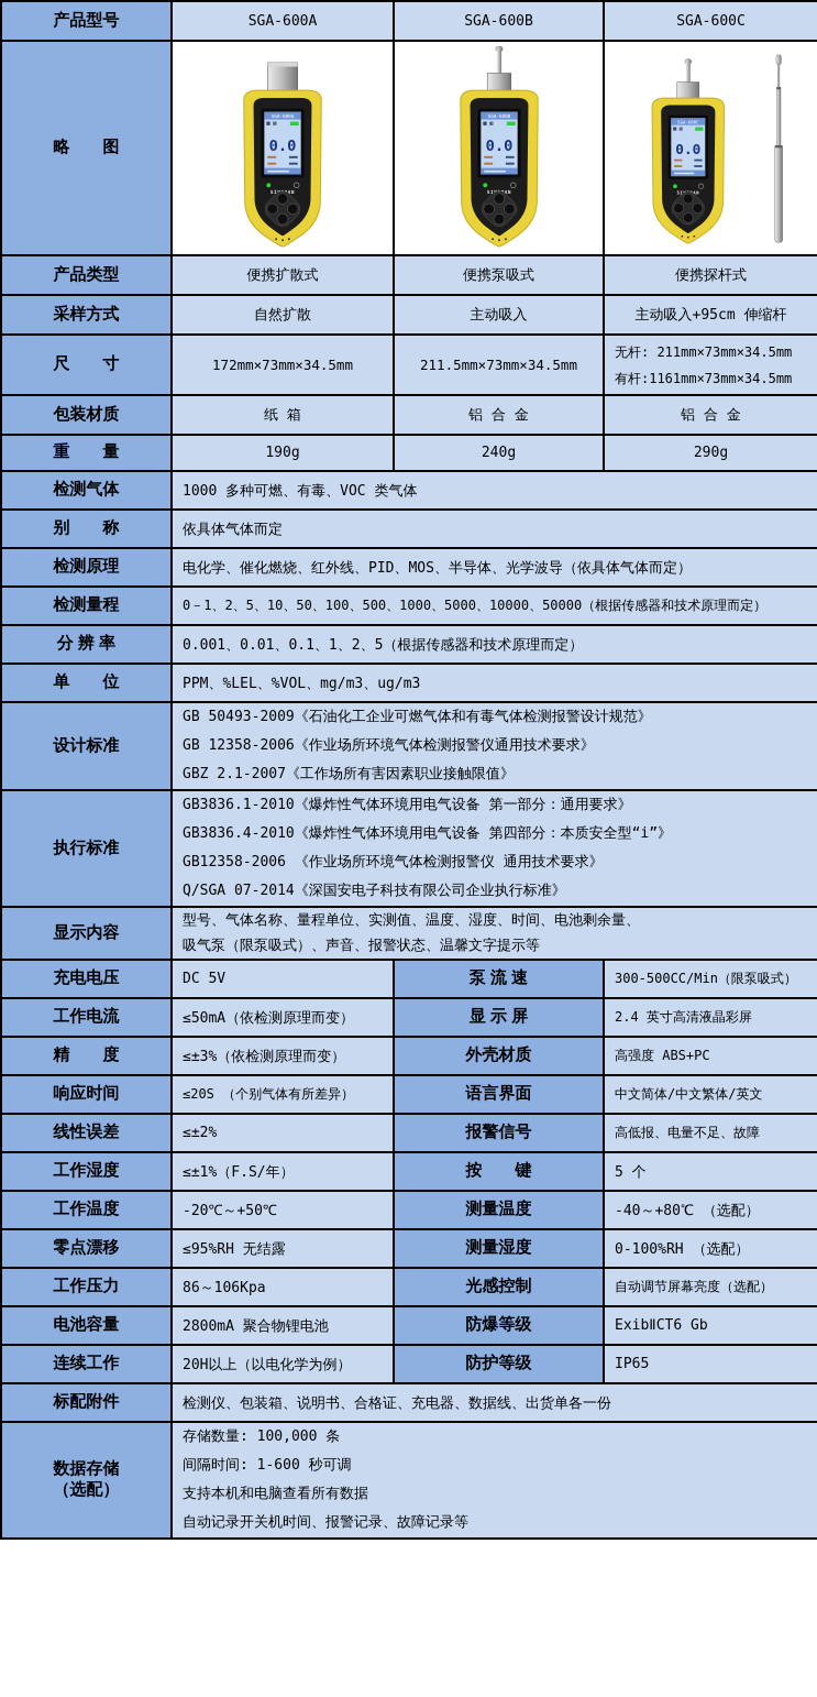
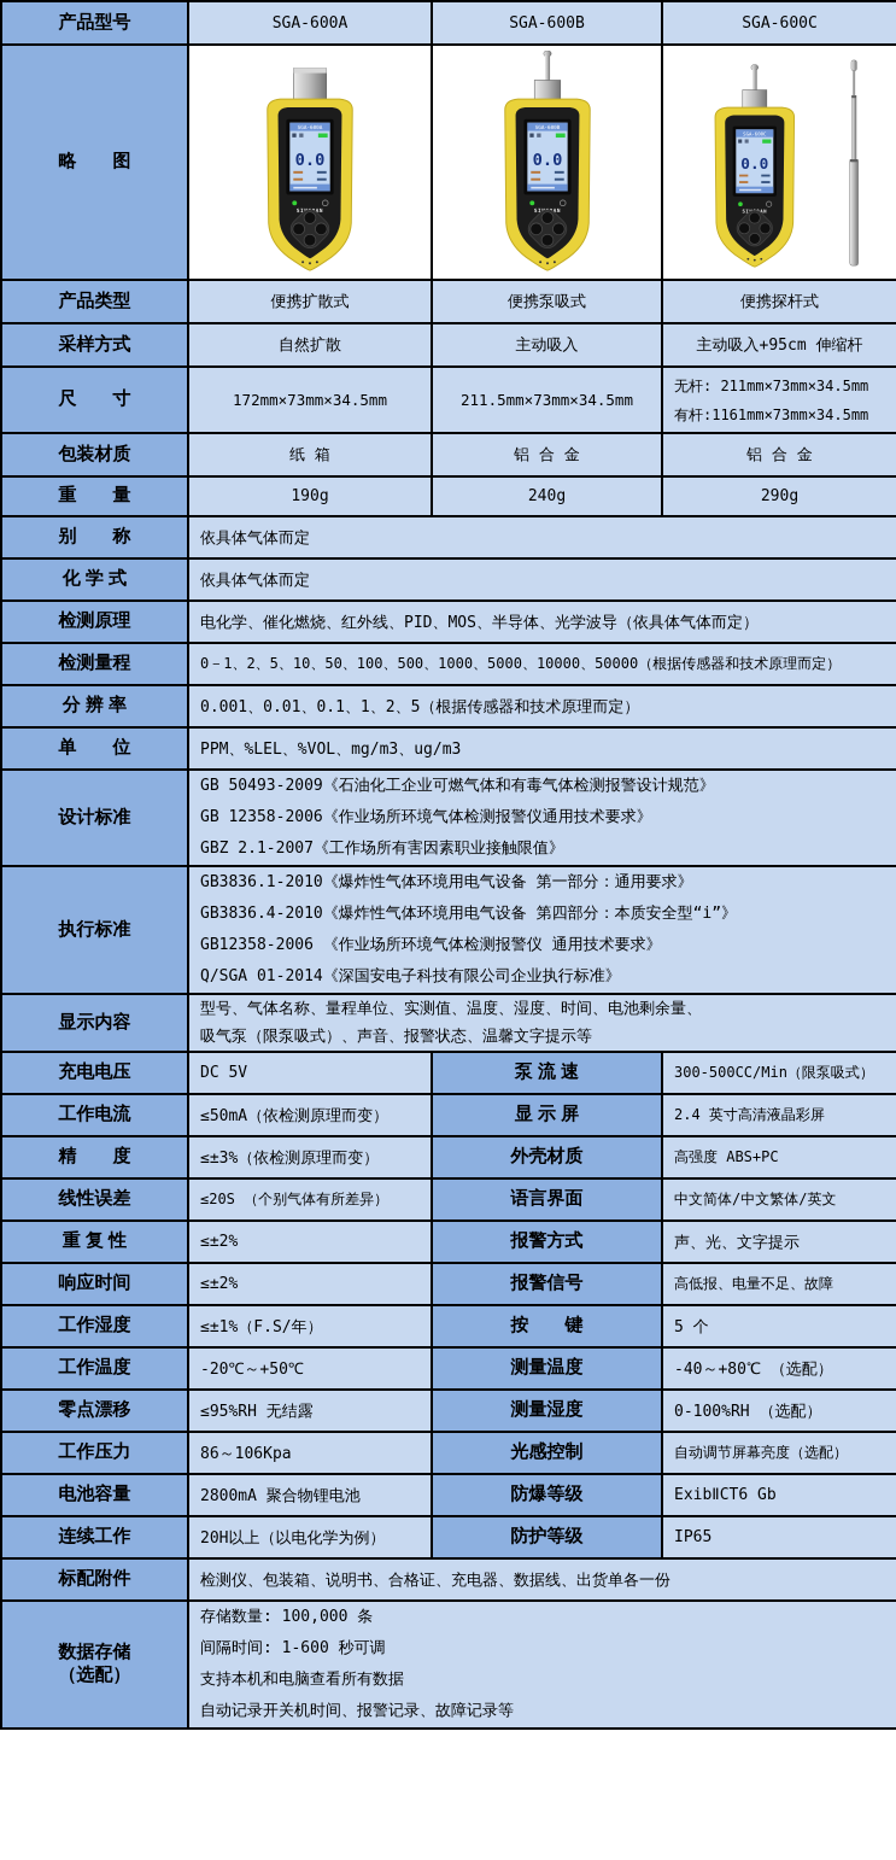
  产品型号	SGA-600A	SGA-600B	SGA-600C
  产品类型	便携扩散式	便携泵吸式	便携探杆式
  采样方式	自然扩散	主动吸入	主动吸入+95cm 伸缩杆
  尺 寸	172mm×73mm×34.5mm	211.5mm×73mm×34.5mm	无杆: 211mm×73mm×34.5mm 有杆:1161mm×73mm×34.5mm
  包装材质	纸 箱	铝 合 金	铝 合 金
  重 量	190g	240g	290g
- 检测气体	1000 多种可燃、有毒、VOC 类气体
  别 称	依具体气体而定
+ 化 学 式	依具体气体而定
  检测原理	电化学、催化燃烧、红外线、PID、MOS、半导体、光学波导（依具体气体而定）
  检测量程	0－1、2、5、10、50、100、500、1000、5000、10000、50000（根据传感器和技术原理而定）
  分 辨 率	0.001、0.01、0.1、1、2、5（根据传感器和技术原理而定）
  单 位	PPM、%LEL、%VOL、mg/m3、ug/m3
  设计标准	GB 50493-2009《石油化工企业可燃气体和有毒气体检测报警设计规范》 GB 12358-2006《作业场所环境气体检测报警仪通用技术要求》 GBZ 2.1-2007《工作场所有害因素职业接触限值》
- 执行标准	GB3836.1-2010《爆炸性气体环境用电气设备 第一部分：通用要求》 GB3836.4-2010《爆炸性气体环境用电气设备 第四部分：本质安全型“i”》 GB12358-2006 《作业场所环境气体检测报警仪 通用技术要求》 Q/SGA 07-2014《深国安电子科技有限公司企业执行标准》
+ 执行标准	GB3836.1-2010《爆炸性气体环境用电气设备 第一部分：通用要求》 GB3836.4-2010《爆炸性气体环境用电气设备 第四部分：本质安全型“i”》 GB12358-2006 《作业场所环境气体检测报警仪 通用技术要求》 Q/SGA 01-2014《深国安电子科技有限公司企业执行标准》
  显示内容	型号、气体名称、量程单位、实测值、温度、湿度、时间、电池剩余量、 吸气泵（限泵吸式）、声音、报警状态、温馨文字提示等
  充电电压	DC 5V	泵 流 速	300-500CC/Min（限泵吸式）
  工作电流	≤50mA（依检测原理而变）	显 示 屏	2.4 英寸高清液晶彩屏
  精 度	≤±3%（依检测原理而变）	外壳材质	高强度 ABS+PC
- 响应时间	≤20S （个别气体有所差异）	语言界面	中文简体/中文繁体/英文
+ 线性误差	≤20S （个别气体有所差异）	语言界面	中文简体/中文繁体/英文
+ 重 复 性	≤±2%	报警方式	声、光、文字提示
- 线性误差	≤±2%	报警信号	高低报、电量不足、故障
+ 响应时间	≤±2%	报警信号	高低报、电量不足、故障
  工作湿度	≤±1%（F.S/年）	按 键	5 个
  工作温度	-20℃～+50℃	测量温度	-40～+80℃ （选配）
  零点漂移	≤95%RH 无结露	测量湿度	0-100%RH （选配）
  工作压力	86～106Kpa	光感控制	自动调节屏幕亮度（选配）
  电池容量	2800mA 聚合物锂电池	防爆等级	ExibⅡCT6 Gb
  连续工作	20H以上（以电化学为例）	防护等级	IP65
  标配附件	检测仪、包装箱、说明书、合格证、充电器、数据线、出货单各一份
  数据存储 （选配）	存储数量: 100,000 条 间隔时间: 1-600 秒可调 支持本机和电脑查看所有数据 自动记录开关机时间、报警记录、故障记录等
